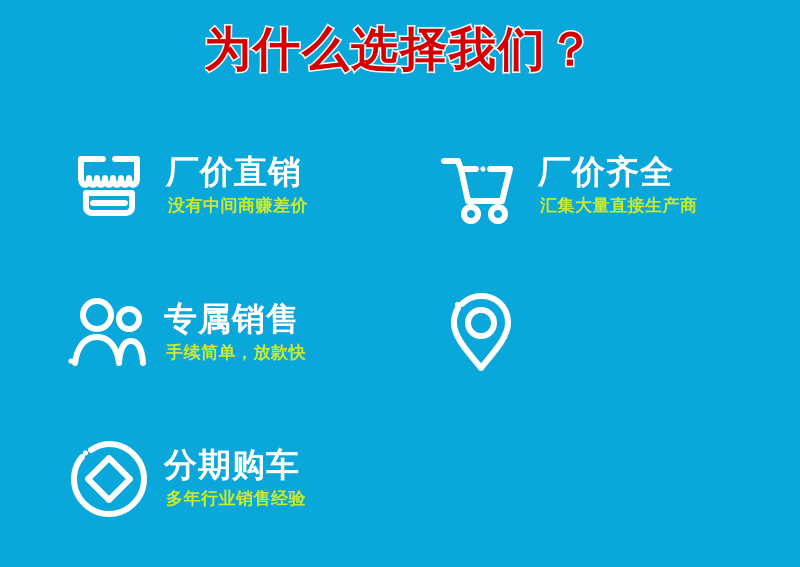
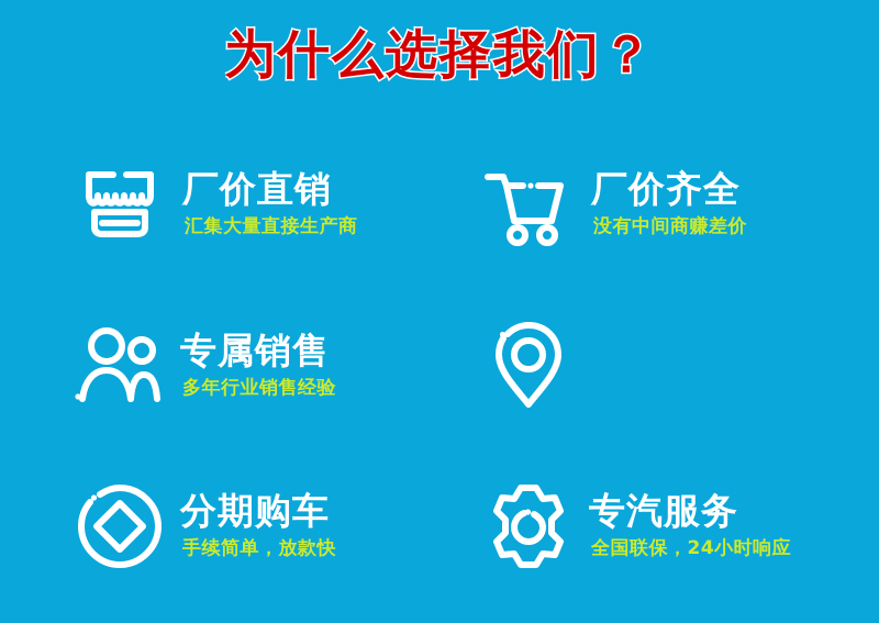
  为什么选择我们？
  厂价直销
- 没有中间商赚差价
+ 汇集大量直接生产商
  厂价齐全
- 汇集大量直接生产商
+ 没有中间商赚差价
  专属销售
- 手续简单，放款快
+ 多年行业销售经验
  分期购车
- 多年行业销售经验
+ 手续简单，放款快
+ 专汽服务
+ 全国联保，24小时响应
